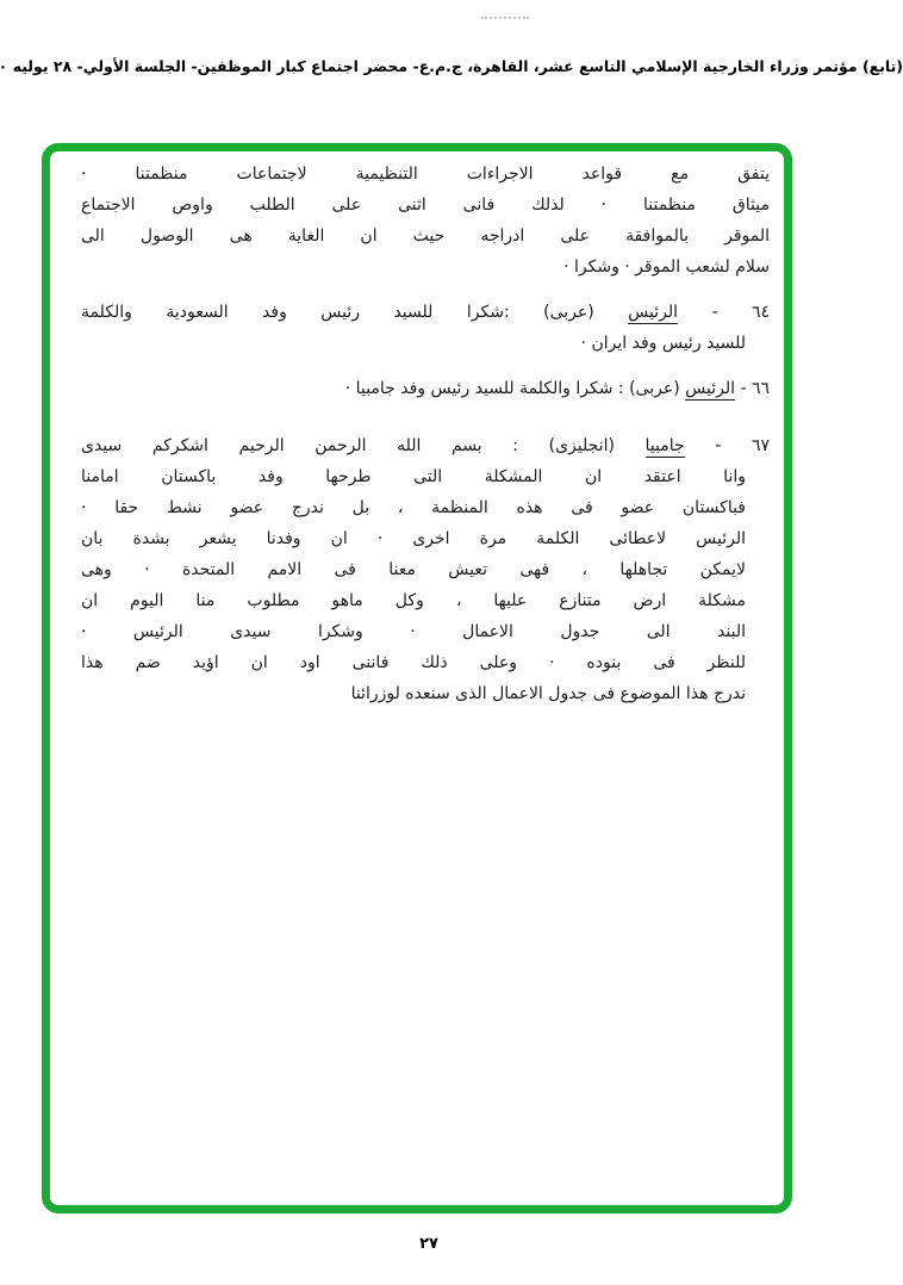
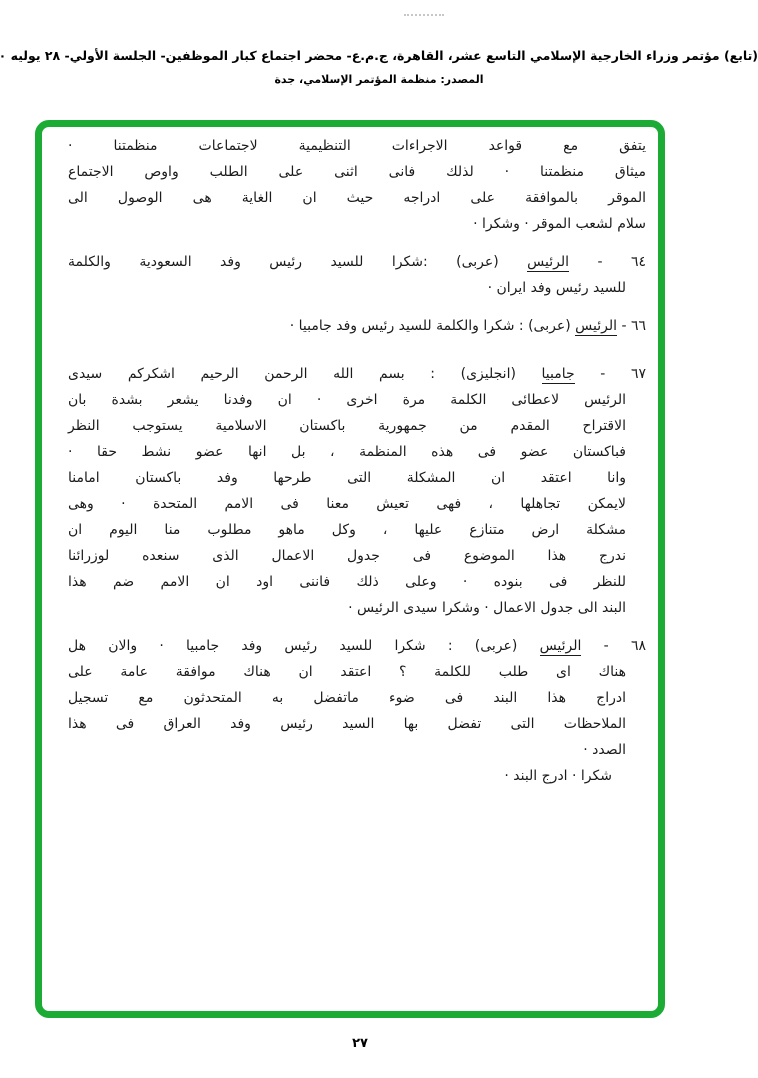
  (تابع) مؤتمر وزراء الخارجية الإسلامي التاسع عشر، القاهرة، ج.م.ع- محضر اجتماع كبار الموظفين- الجلسة الأولي- ٢٨ يوليه ٠
+ المصدر: منظمة المؤتمر الإسلامي، جدة
  يتفق مع قواعد الاجراءات التنظيمية لاجتماعات منظمتنا ·
  ميثاق منظمتنا · لذلك فانى اثنى على الطلب واوص الاجتماع
  الموقر بالموافقة على ادراجه حيث ان الغاية هى الوصول الى
  سلام لشعب الموقر · وشكرا ·
  ٦٤ - الرئيس (عربى) :شكرا للسيد رئيس وفد السعودية والكلمة
  للسيد رئيس وفد ايران ·
  ٦٦ - الرئيس (عربى) : شكرا والكلمة للسيد رئيس وفد جامبيا ·
  ٦٧ - جامبيا (انجليزى) : بسم الله الرحمن الرحيم اشكركم سيدى
- وانا اعتقد ان المشكلة التى طرحها وفد باكستان امامنا
+ الرئيس لاعطائى الكلمة مرة اخرى · ان وفدنا يشعر بشدة بان
+ الاقتراح المقدم من جمهورية باكستان الاسلامية يستوجب النظر
- فباكستان عضو فى هذه المنظمة ، بل ندرج عضو نشط حقا ·
+ فباكستان عضو فى هذه المنظمة ، بل انها عضو نشط حقا ·
- الرئيس لاعطائى الكلمة مرة اخرى · ان وفدنا يشعر بشدة بان
+ وانا اعتقد ان المشكلة التى طرحها وفد باكستان امامنا
  لايمكن تجاهلها ، فهى تعيش معنا فى الامم المتحدة · وهى
  مشكلة ارض متنازع عليها ، وكل ماهو مطلوب منا اليوم ان
- البند الى جدول الاعمال · وشكرا سيدى الرئيس ·
+ ندرج هذا الموضوع فى جدول الاعمال الذى سنعده لوزرائنا
- للنظر فى بنوده · وعلى ذلك فاننى اود ان اؤيد ضم هذا
+ للنظر فى بنوده · وعلى ذلك فاننى اود ان الامم ضم هذا
- ندرج هذا الموضوع فى جدول الاعمال الذى سنعده لوزرائنا
+ البند الى جدول الاعمال · وشكرا سيدى الرئيس ·
+ ٦٨ - الرئيس (عربى) : شكرا للسيد رئيس وفد جامبيا · والان هل
+ هناك اى طلب للكلمة ؟ اعتقد ان هناك موافقة عامة على
+ ادراج هذا البند فى ضوء ماتفضل به المتحدثون مع تسجيل
+ الملاحظات التى تفضل بها السيد رئيس وفد العراق فى هذا
+ الصدد ·
+ شكرا · ادرج البند ·
  ٢٧
